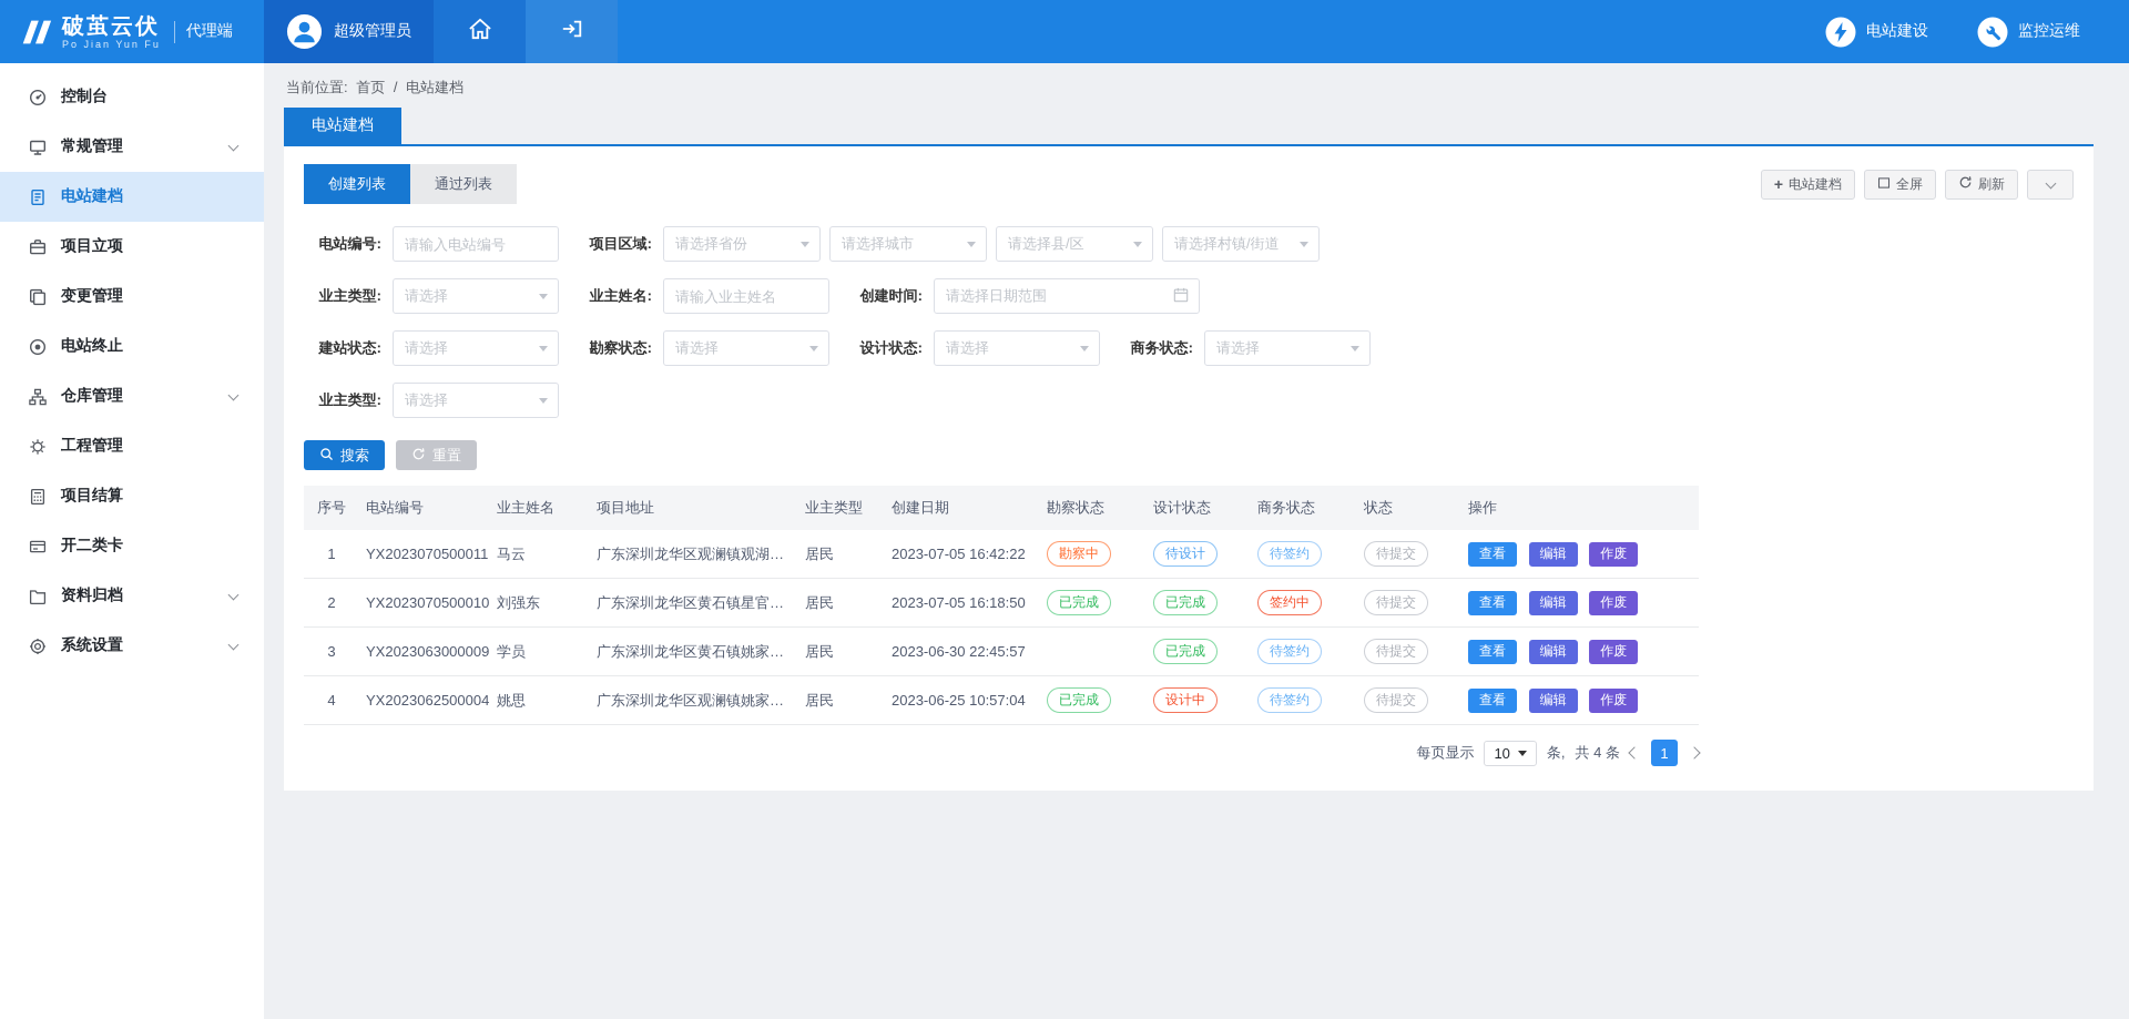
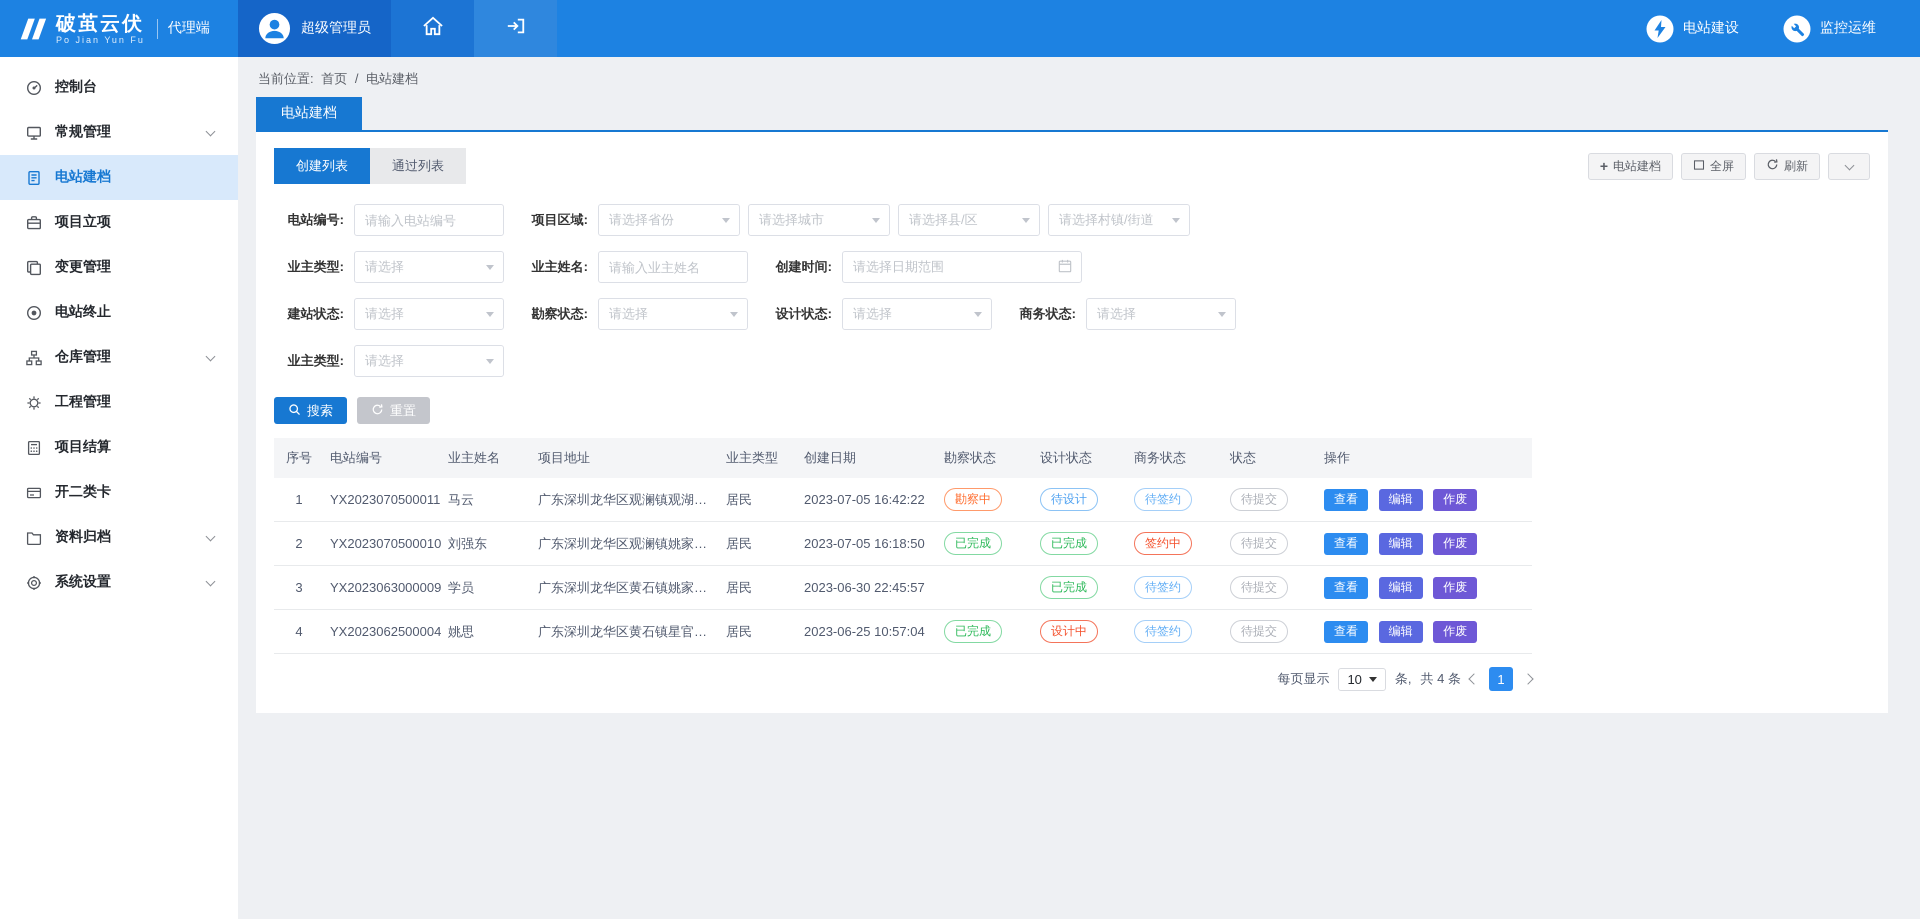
  破茧云伏
  Po Jian Yun Fu
  代理端
  超级管理员
  电站建设
  监控运维
  控制台
  常规管理
  电站建档
  项目立项
  变更管理
  电站终止
  仓库管理
  工程管理
  项目结算
  开二类卡
  资料归档
  系统设置
  当前位置: 首页 / 电站建档
  电站建档
  创建列表
  通过列表
  +
  电站建档
  全屏
  刷新
  电站编号:
  请输入电站编号
  项目区域:
  请选择省份
  请选择城市
  请选择县/区
  请选择村镇/街道
  业主类型:
  请选择
  业主姓名:
  请输入业主姓名
  创建时间:
  请选择日期范围
  建站状态:
  请选择
  勘察状态:
  请选择
  设计状态:
  请选择
  商务状态:
  请选择
  业主类型:
  请选择
  搜索
  重置
  序号	电站编号	业主姓名	项目地址	业主类型	创建日期	勘察状态	设计状态	商务状态	状态	操作
  1	YX2023070500011	马云	广东深圳龙华区观澜镇观湖路...	居民	2023-07-05 16:42:22	勘察中	待设计	待签约	待提交	查看 编辑 作废
- 2	YX2023070500010	刘强东	广东深圳龙华区黄石镇星官大...	居民	2023-07-05 16:18:50	已完成	已完成	签约中	待提交	查看 编辑 作废
+ 2	YX2023070500010	刘强东	广东深圳龙华区观澜镇姚家庄...	居民	2023-07-05 16:18:50	已完成	已完成	签约中	待提交	查看 编辑 作废
  3	YX2023063000009	学员	广东深圳龙华区黄石镇姚家庄...	居民	2023-06-30 22:45:57		已完成	待签约	待提交	查看 编辑 作废
- 4	YX2023062500004	姚思	广东深圳龙华区观澜镇姚家庄...	居民	2023-06-25 10:57:04	已完成	设计中	待签约	待提交	查看 编辑 作废
+ 4	YX2023062500004	姚思	广东深圳龙华区黄石镇星官大...	居民	2023-06-25 10:57:04	已完成	设计中	待签约	待提交	查看 编辑 作废
  每页显示
  10
  条,
  共 4 条
  1
